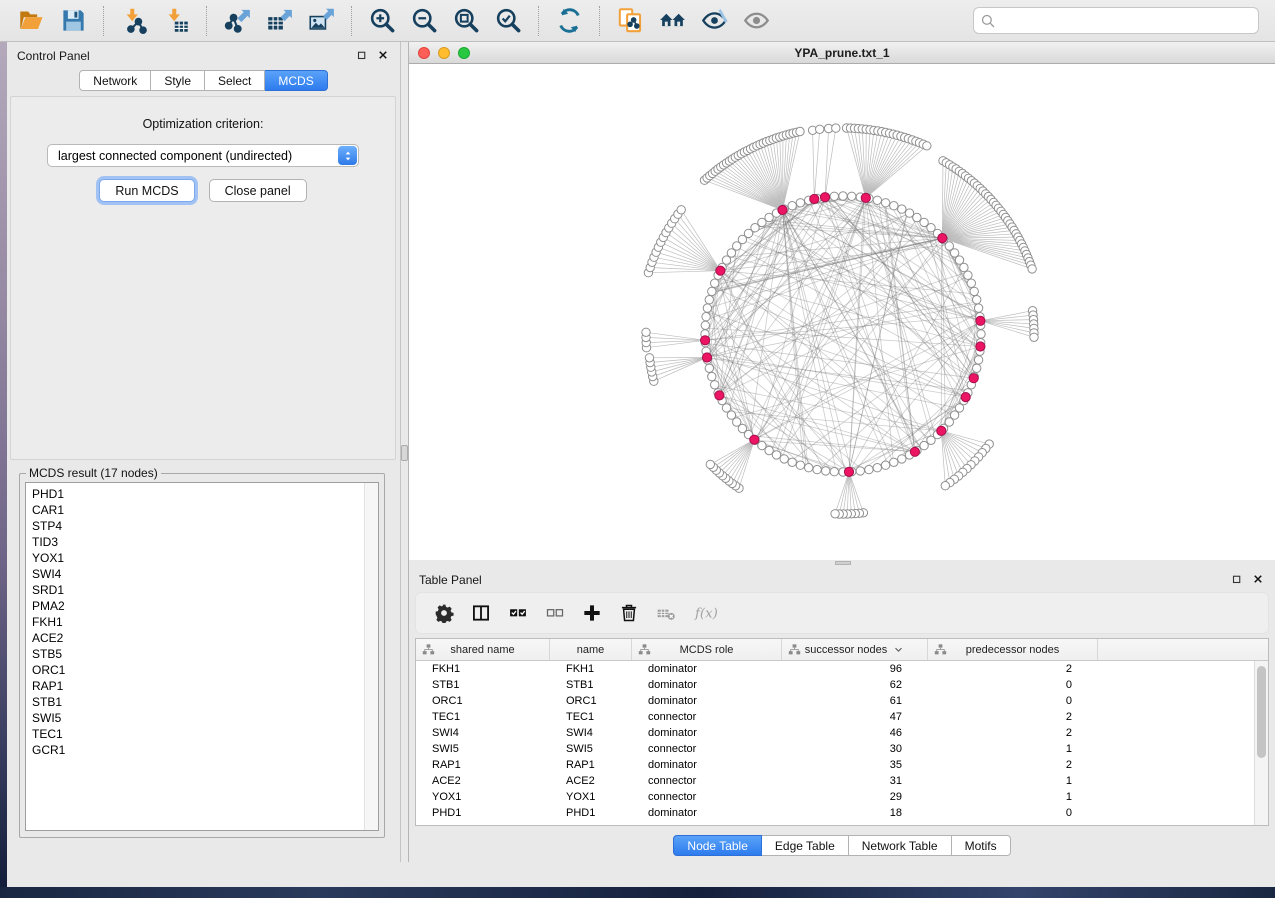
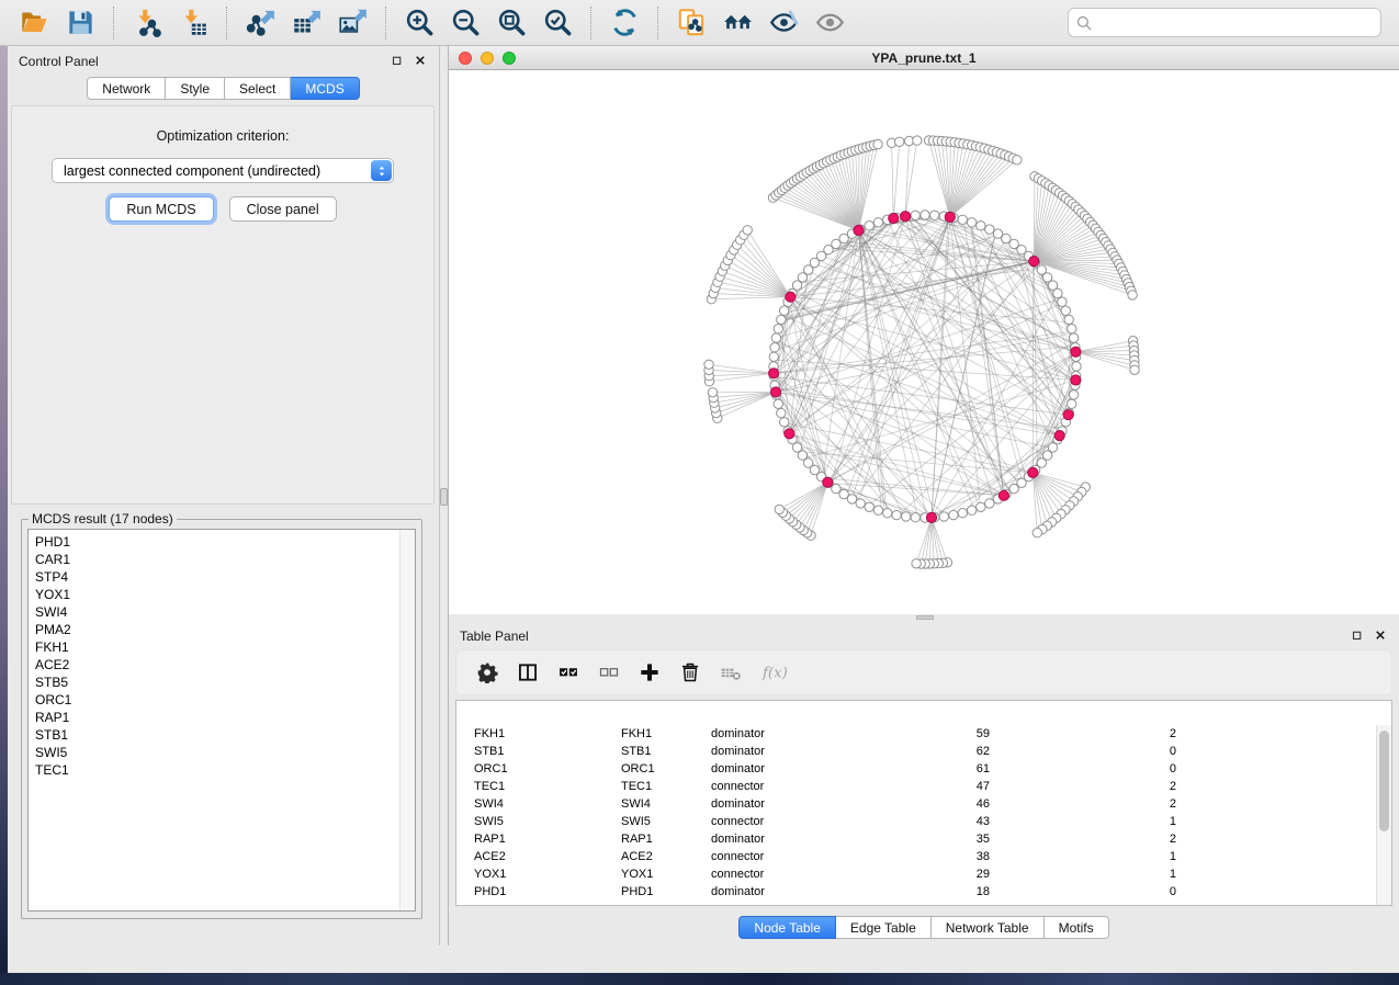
  Control Panel
  Network
  Style
  Select
  MCDS
  Optimization criterion:
  largest connected component (undirected)
  Run MCDS
  Close panel
  MCDS result (17 nodes)
  PHD1
  CAR1
  STP4
- TID3
  YOX1
  SWI4
- SRD1
  PMA2
  FKH1
  ACE2
  STB5
  ORC1
  RAP1
  STB1
  SWI5
  TEC1
- GCR1
  YPA_prune.txt_1
  Table Panel
- shared name
- name
- MCDS role
- successor nodes
- predecessor nodes
  FKH1
  FKH1
  dominator
- 96
+ 59
  2
  STB1
  STB1
  dominator
  62
  0
  ORC1
  ORC1
  dominator
  61
  0
  TEC1
  TEC1
  connector
  47
  2
  SWI4
  SWI4
  dominator
  46
  2
  SWI5
  SWI5
  connector
- 30
+ 43
  1
  RAP1
  RAP1
  dominator
  35
  2
  ACE2
  ACE2
  connector
- 31
+ 38
  1
  YOX1
  YOX1
  connector
  29
  1
  PHD1
  PHD1
  dominator
  18
  0
  Node Table
  Edge Table
  Network Table
  Motifs
